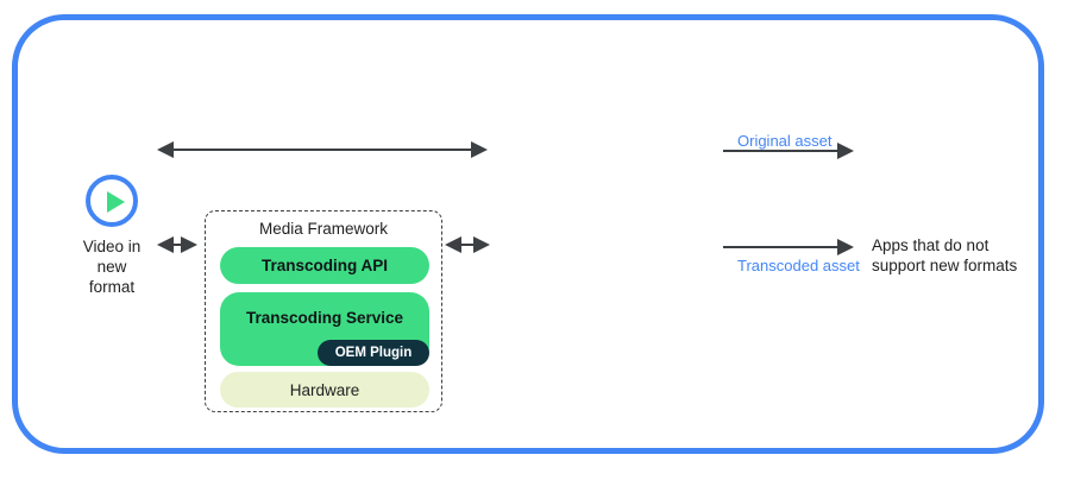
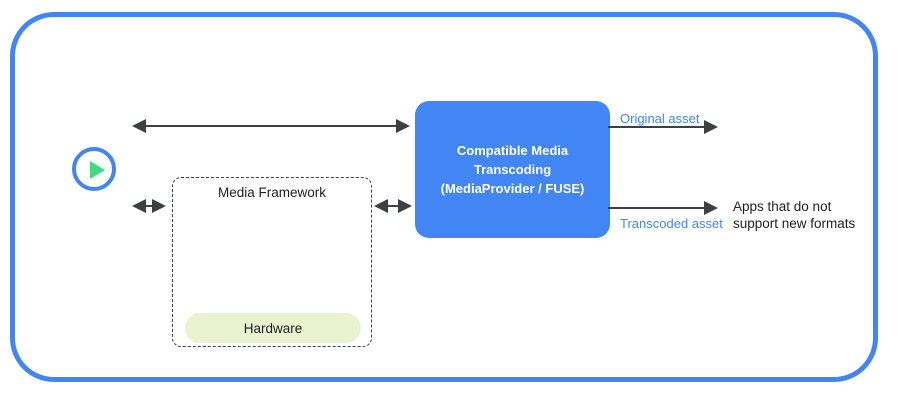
- Video in
- new
- format
  Media Framework
- Transcoding API
- Transcoding Service
- OEM Plugin
  Hardware
+ Compatible Media
+ Transcoding
+ (MediaProvider / FUSE)
  Original asset
  Transcoded asset
  Apps that do not
  support new formats
